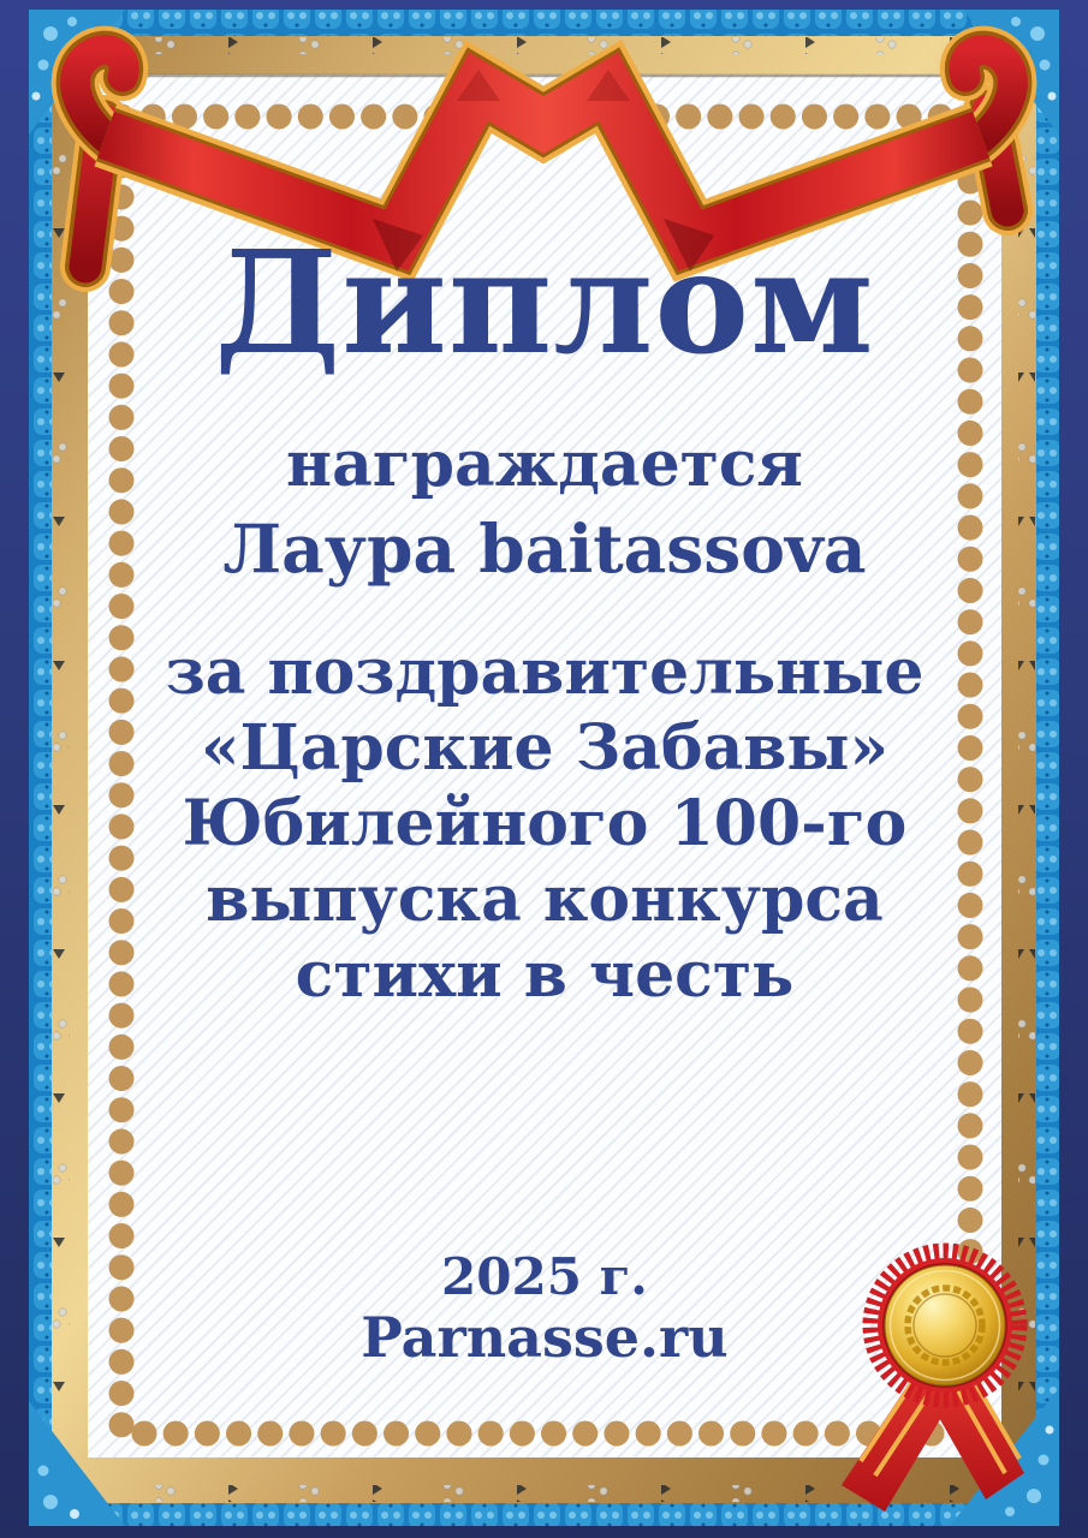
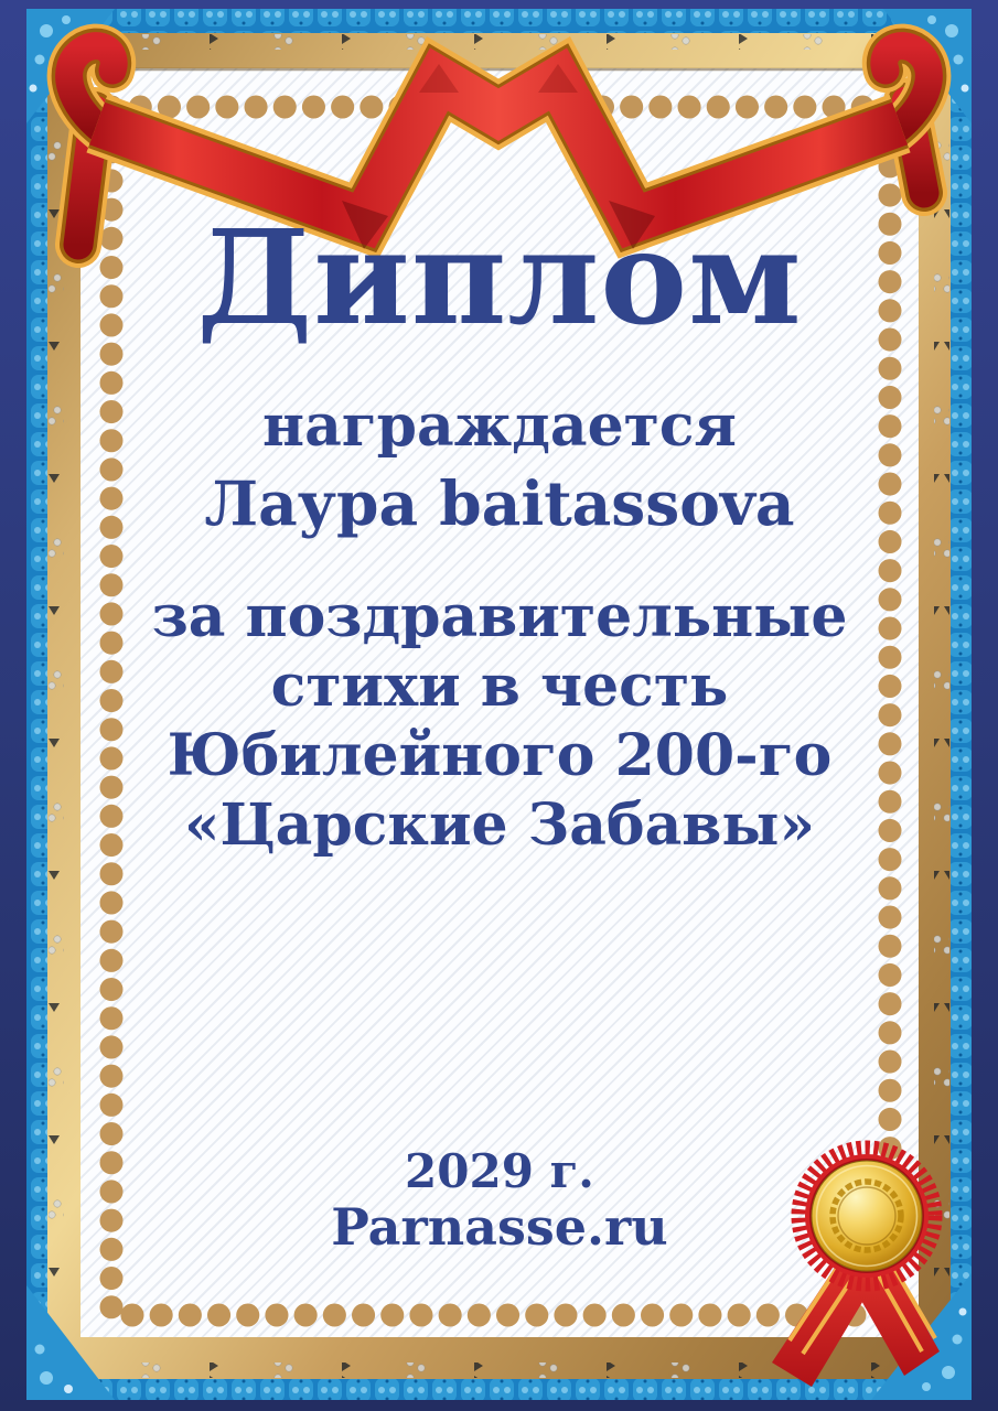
  Диплом
  награждается
  Лаура baitassova
  за поздравительные
- «Царские Забавы»
+ стихи в честь
- Юбилейного 100-го
+ Юбилейного 200-го
- выпуска конкурса
- стихи в честь
+ «Царские Забавы»
- 2025 г.
+ 2029 г.
  Parnasse.ru
